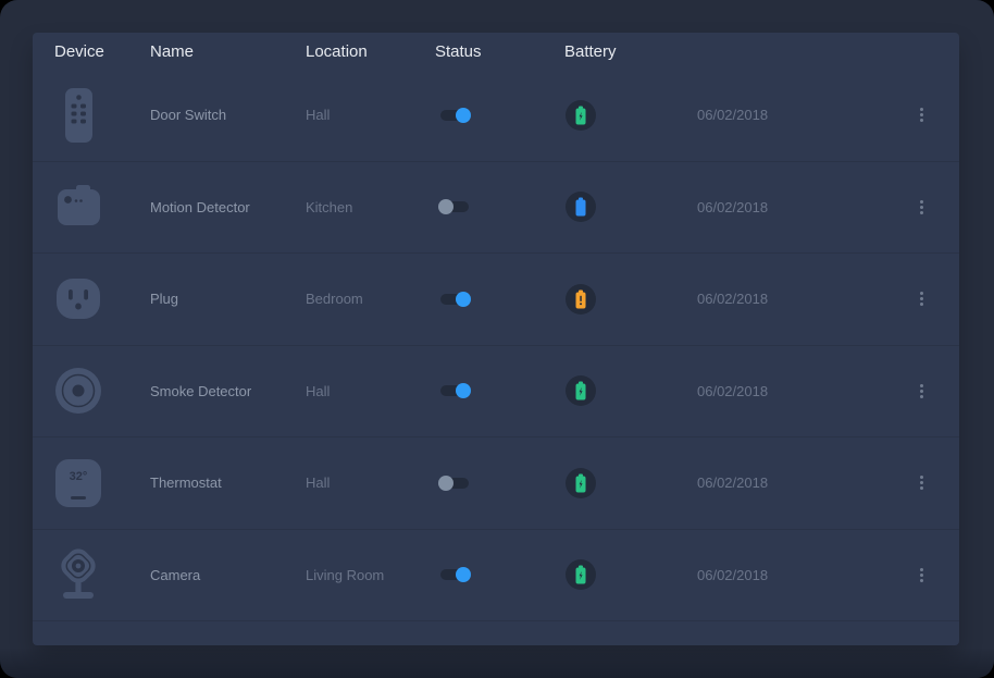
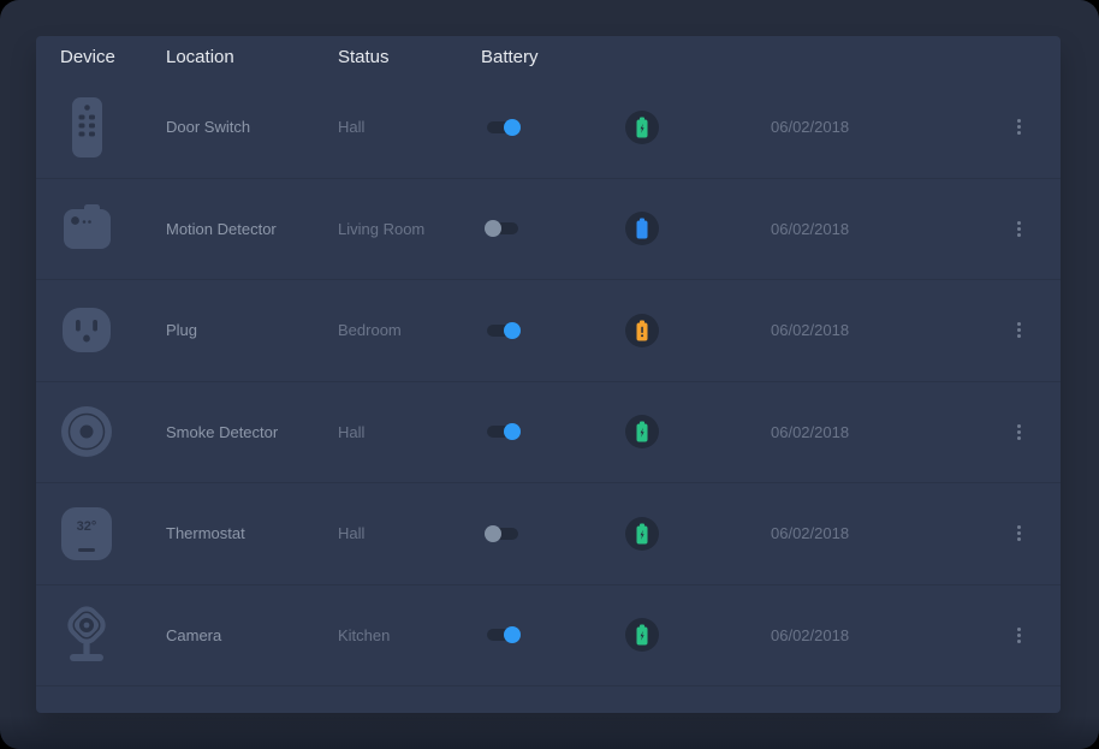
  Device
- Name
  Location
  Status
  Battery
  Door Switch
  Hall
  06/02/2018
  Motion Detector
- Kitchen
+ Living Room
  06/02/2018
  Plug
  Bedroom
  06/02/2018
  Smoke Detector
  Hall
  06/02/2018
  32°
  Thermostat
  Hall
  06/02/2018
  Camera
- Living Room
+ Kitchen
  06/02/2018
